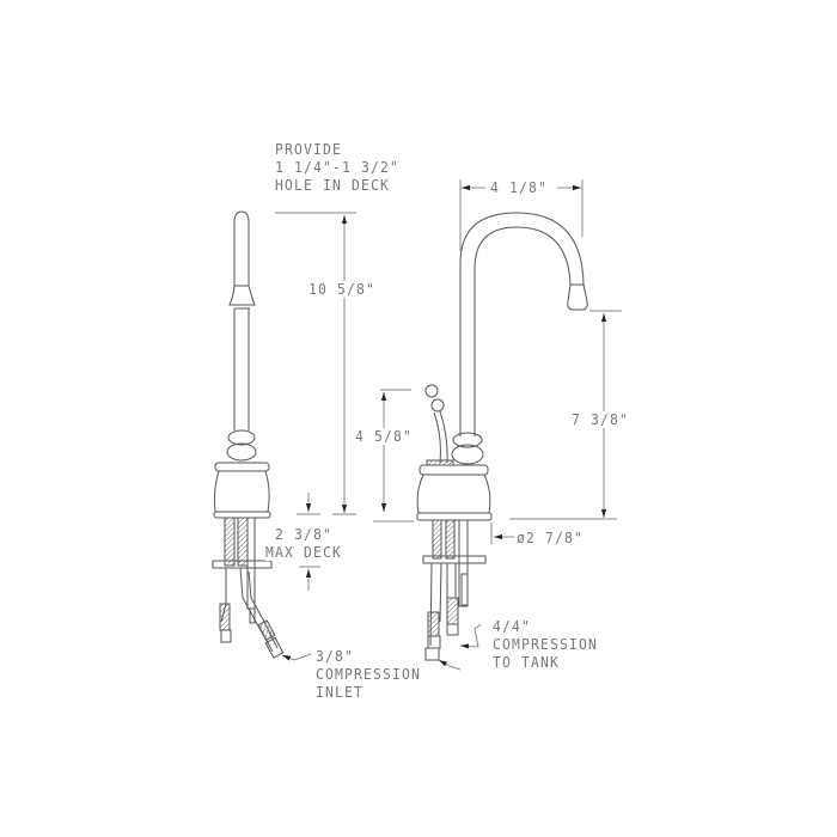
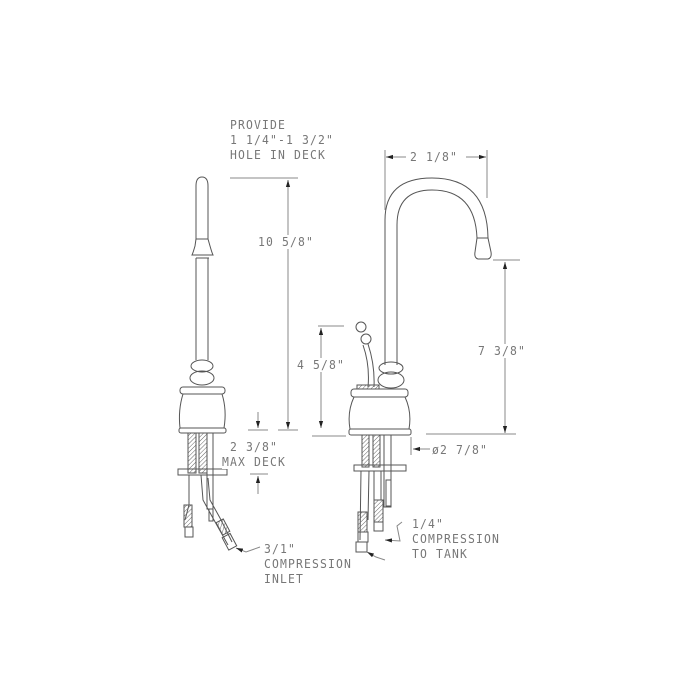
  PROVIDE
  1 1/4"-1 3/2"
  HOLE IN DECK
  10 5/8"
  4 5/8"
  2 3/8"
  MAX DECK
- 3/8"
+ 3/1"
  COMPRESSION
  INLET
- 4 1/8"
+ 2 1/8"
  7 3/8"
  ø2 7/8"
- 4/4"
+ 1/4"
  COMPRESSION
  TO TANK
